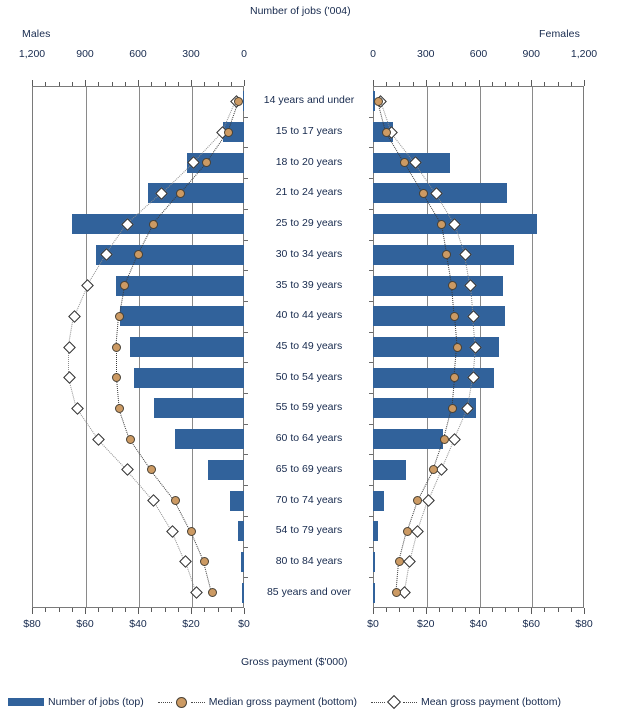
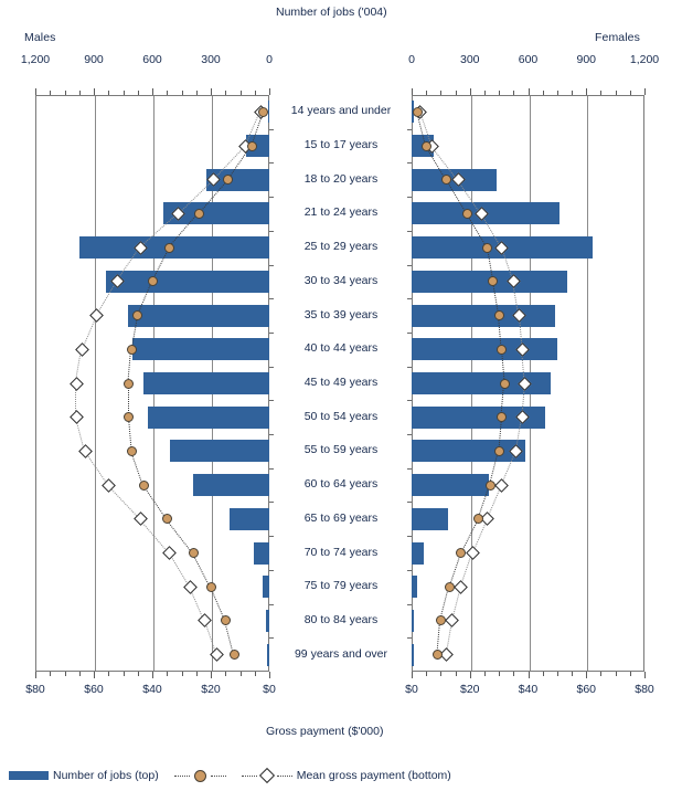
  Number of jobs ('004)
  Males
  Females
  Gross payment ($'000)
  Number of jobs (top)
- Median gross payment (bottom)
  Mean gross payment (bottom)
  1,200
  $80
  900
  $60
  600
  $40
  300
  $20
  0
  $0
  0
  $0
  300
  $20
  600
  $40
  900
  $60
  1,200
  $80
  14 years and under
  15 to 17 years
  18 to 20 years
  21 to 24 years
  25 to 29 years
  30 to 34 years
  35 to 39 years
  40 to 44 years
  45 to 49 years
  50 to 54 years
  55 to 59 years
  60 to 64 years
  65 to 69 years
  70 to 74 years
- 54 to 79 years
+ 75 to 79 years
  80 to 84 years
- 85 years and over
+ 99 years and over
